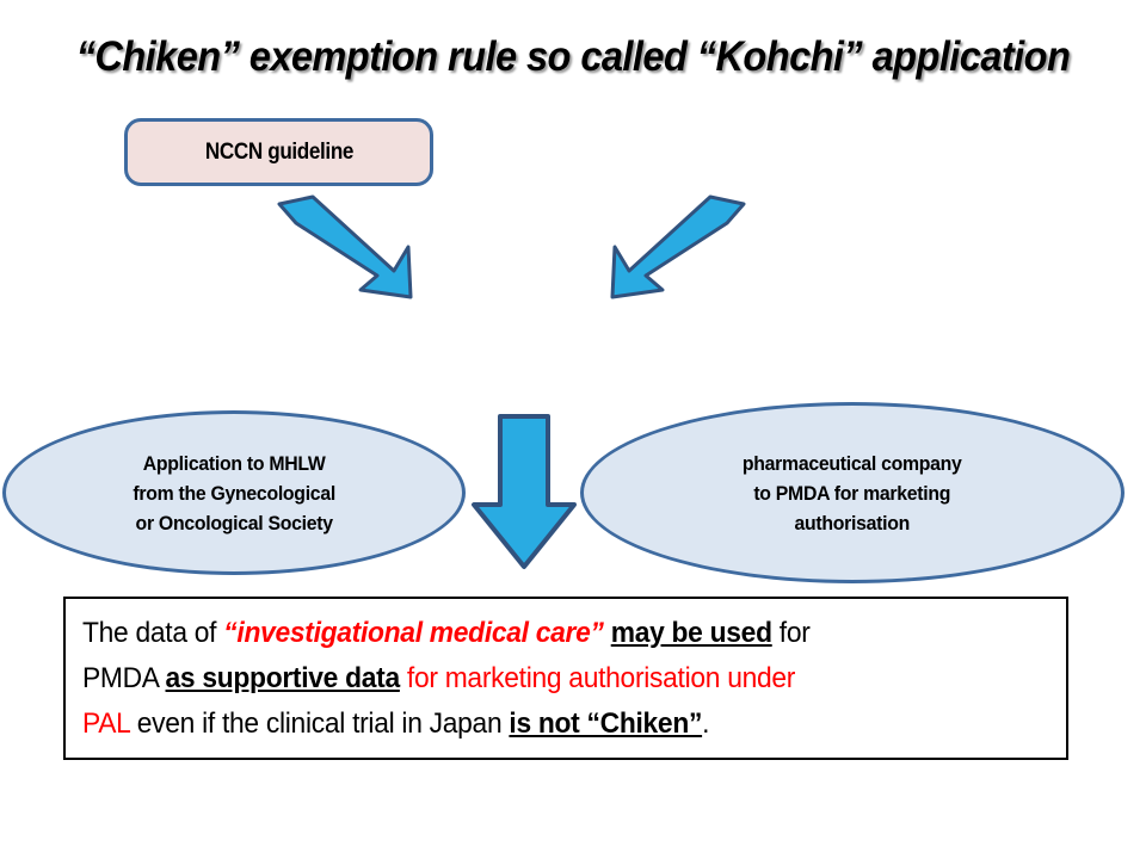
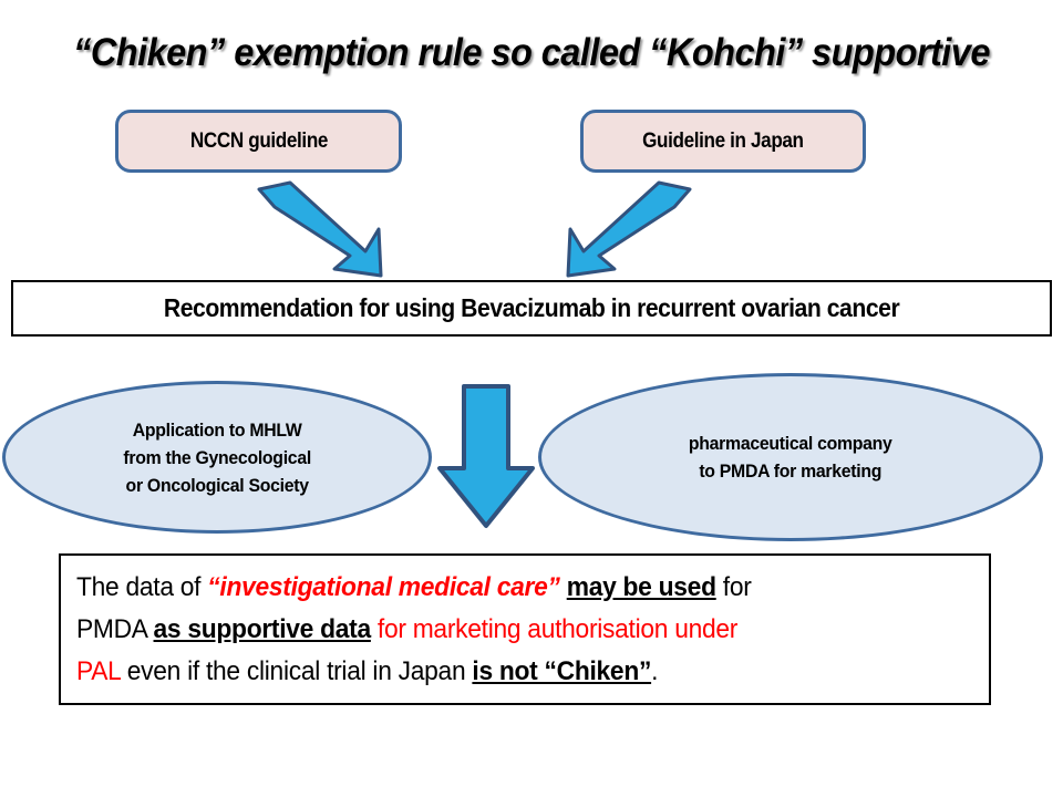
- “Chiken” exemption rule so called “Kohchi” application
+ “Chiken” exemption rule so called “Kohchi” supportive
  NCCN guideline
+ Guideline in Japan
+ Recommendation for using Bevacizumab in recurrent ovarian cancer
  Application to MHLW
  from the Gynecological
  or Oncological Society
  pharmaceutical company
  to PMDA for marketing
- authorisation
  The data of “investigational medical care” may be used for
  PMDA as supportive data for marketing authorisation under
  PAL even if the clinical trial in Japan is not “Chiken”.
